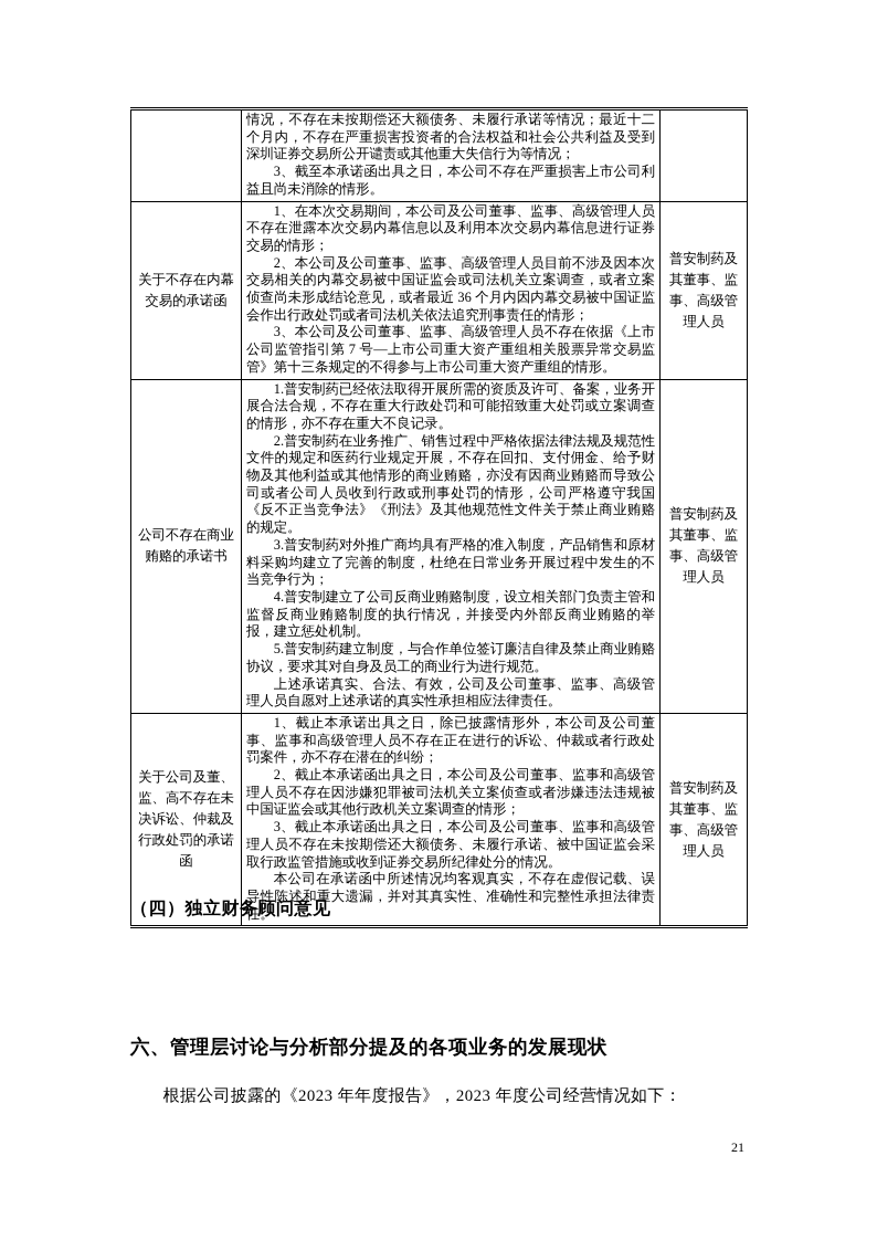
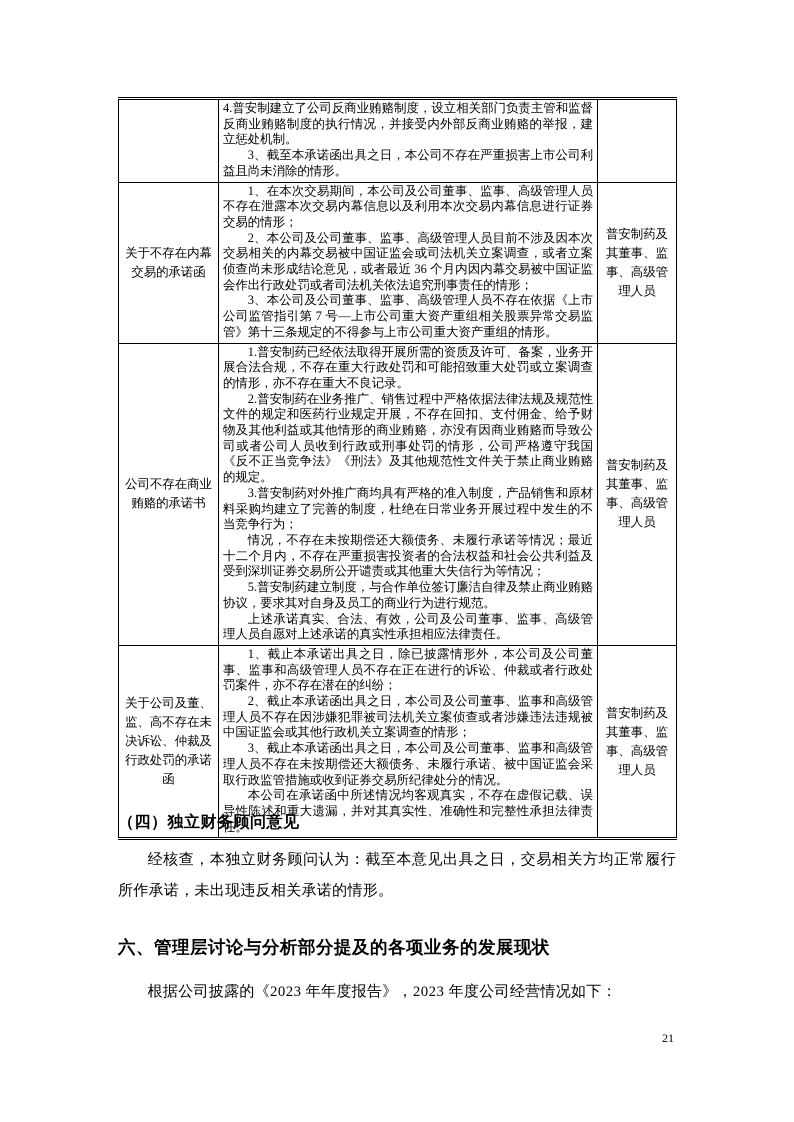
- 	情况，不存在未按期偿还大额债务、未履行承诺等情况；最近十二个月内，不存在严重损害投资者的合法权益和社会公共利益及受到深圳证券交易所公开谴责或其他重大失信行为等情况； 3、截至本承诺函出具之日，本公司不存在严重损害上市公司利益且尚未消除的情形。
+ 	4.普安制建立了公司反商业贿赂制度，设立相关部门负责主管和监督反商业贿赂制度的执行情况，并接受内外部反商业贿赂的举报，建立惩处机制。 3、截至本承诺函出具之日，本公司不存在严重损害上市公司利益且尚未消除的情形。
  关于不存在内幕交易的承诺函	1、在本次交易期间，本公司及公司董事、监事、高级管理人员不存在泄露本次交易内幕信息以及利用本次交易内幕信息进行证券交易的情形； 2、本公司及公司董事、监事、高级管理人员目前不涉及因本次交易相关的内幕交易被中国证监会或司法机关立案调查，或者立案侦查尚未形成结论意见，或者最近 36 个月内因内幕交易被中国证监会作出行政处罚或者司法机关依法追究刑事责任的情形； 3、本公司及公司董事、监事、高级管理人员不存在依据《上市公司监管指引第 7 号—上市公司重大资产重组相关股票异常交易监管》第十三条规定的不得参与上市公司重大资产重组的情形。	普安制药及其董事、监事、高级管理人员
- 公司不存在商业贿赂的承诺书	1.普安制药已经依法取得开展所需的资质及许可、备案，业务开展合法合规，不存在重大行政处罚和可能招致重大处罚或立案调查的情形，亦不存在重大不良记录。 2.普安制药在业务推广、销售过程中严格依据法律法规及规范性文件的规定和医药行业规定开展，不存在回扣、支付佣金、给予财物及其他利益或其他情形的商业贿赂，亦没有因商业贿赂而导致公司或者公司人员收到行政或刑事处罚的情形，公司严格遵守我国《反不正当竞争法》《刑法》及其他规范性文件关于禁止商业贿赂的规定。 3.普安制药对外推广商均具有严格的准入制度，产品销售和原材料采购均建立了完善的制度，杜绝在日常业务开展过程中发生的不当竞争行为； 4.普安制建立了公司反商业贿赂制度，设立相关部门负责主管和监督反商业贿赂制度的执行情况，并接受内外部反商业贿赂的举报，建立惩处机制。 5.普安制药建立制度，与合作单位签订廉洁自律及禁止商业贿赂协议，要求其对自身及员工的商业行为进行规范。 上述承诺真实、合法、有效，公司及公司董事、监事、高级管理人员自愿对上述承诺的真实性承担相应法律责任。	普安制药及其董事、监事、高级管理人员
+ 公司不存在商业贿赂的承诺书	1.普安制药已经依法取得开展所需的资质及许可、备案，业务开展合法合规，不存在重大行政处罚和可能招致重大处罚或立案调查的情形，亦不存在重大不良记录。 2.普安制药在业务推广、销售过程中严格依据法律法规及规范性文件的规定和医药行业规定开展，不存在回扣、支付佣金、给予财物及其他利益或其他情形的商业贿赂，亦没有因商业贿赂而导致公司或者公司人员收到行政或刑事处罚的情形，公司严格遵守我国《反不正当竞争法》《刑法》及其他规范性文件关于禁止商业贿赂的规定。 3.普安制药对外推广商均具有严格的准入制度，产品销售和原材料采购均建立了完善的制度，杜绝在日常业务开展过程中发生的不当竞争行为； 情况，不存在未按期偿还大额债务、未履行承诺等情况；最近十二个月内，不存在严重损害投资者的合法权益和社会公共利益及受到深圳证券交易所公开谴责或其他重大失信行为等情况； 5.普安制药建立制度，与合作单位签订廉洁自律及禁止商业贿赂协议，要求其对自身及员工的商业行为进行规范。 上述承诺真实、合法、有效，公司及公司董事、监事、高级管理人员自愿对上述承诺的真实性承担相应法律责任。	普安制药及其董事、监事、高级管理人员
  关于公司及董、监、高不存在未决诉讼、仲裁及行政处罚的承诺函	1、截止本承诺出具之日，除已披露情形外，本公司及公司董事、监事和高级管理人员不存在正在进行的诉讼、仲裁或者行政处罚案件，亦不存在潜在的纠纷； 2、截止本承诺函出具之日，本公司及公司董事、监事和高级管理人员不存在因涉嫌犯罪被司法机关立案侦查或者涉嫌违法违规被中国证监会或其他行政机关立案调查的情形； 3、截止本承诺函出具之日，本公司及公司董事、监事和高级管理人员不存在未按期偿还大额债务、未履行承诺、被中国证监会采取行政监管措施或收到证券交易所纪律处分的情况。 本公司在承诺函中所述情况均客观真实，不存在虚假记载、误导性陈述和重大遗漏，并对其真实性、准确性和完整性承担法律责任。	普安制药及其董事、监事、高级管理人员
  （四）独立财务顾问意见
+ 经核查，本独立财务顾问认为：截至本意见出具之日，交易相关方均正常履行所作承诺，未出现违反相关承诺的情形。
  六、管理层讨论与分析部分提及的各项业务的发展现状
  根据公司披露的《2023 年年度报告》，2023 年度公司经营情况如下：
  21
